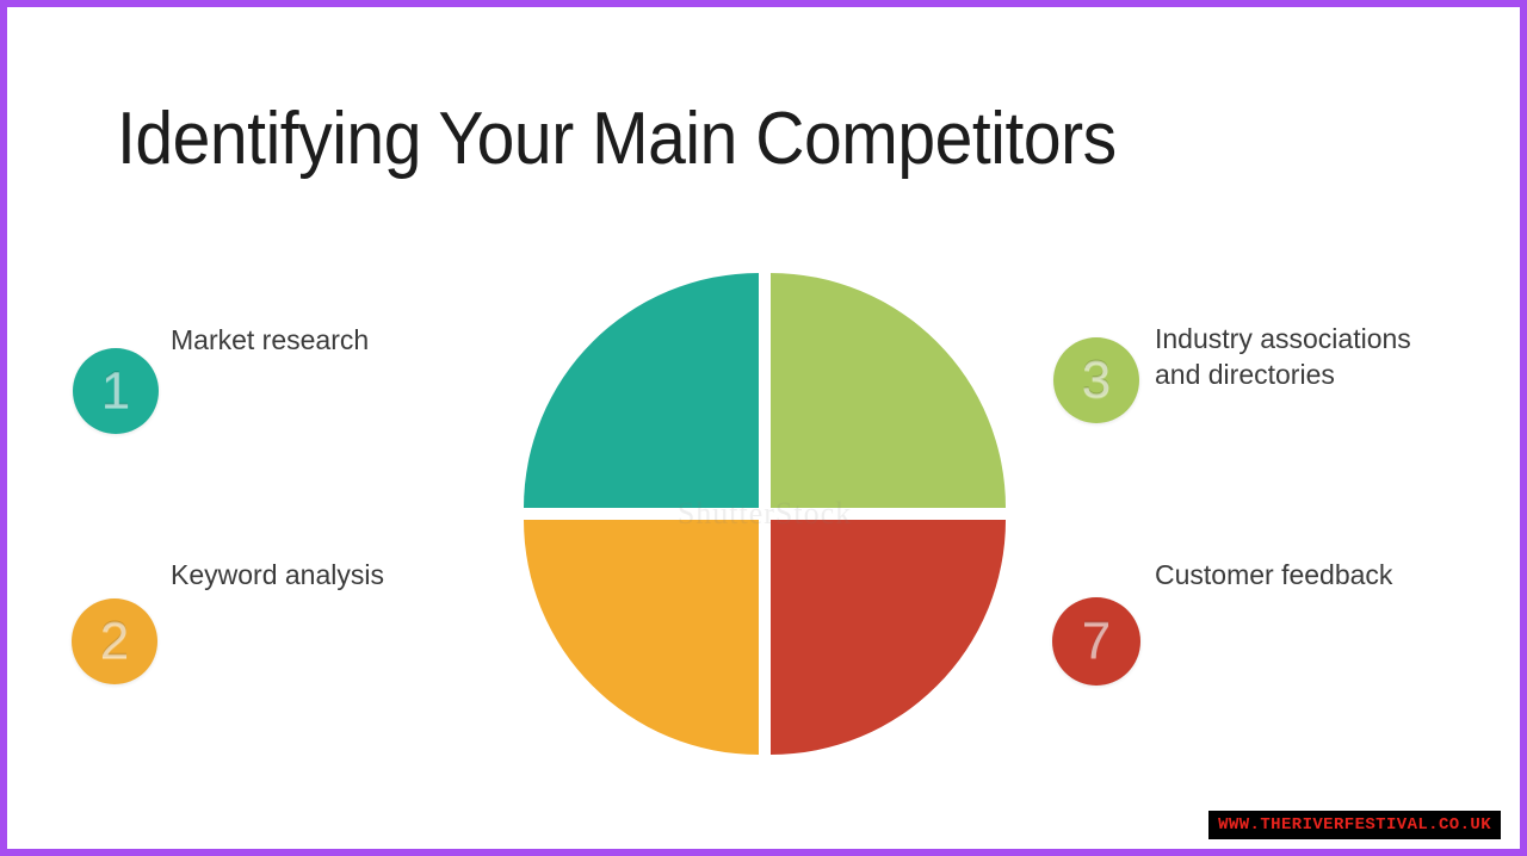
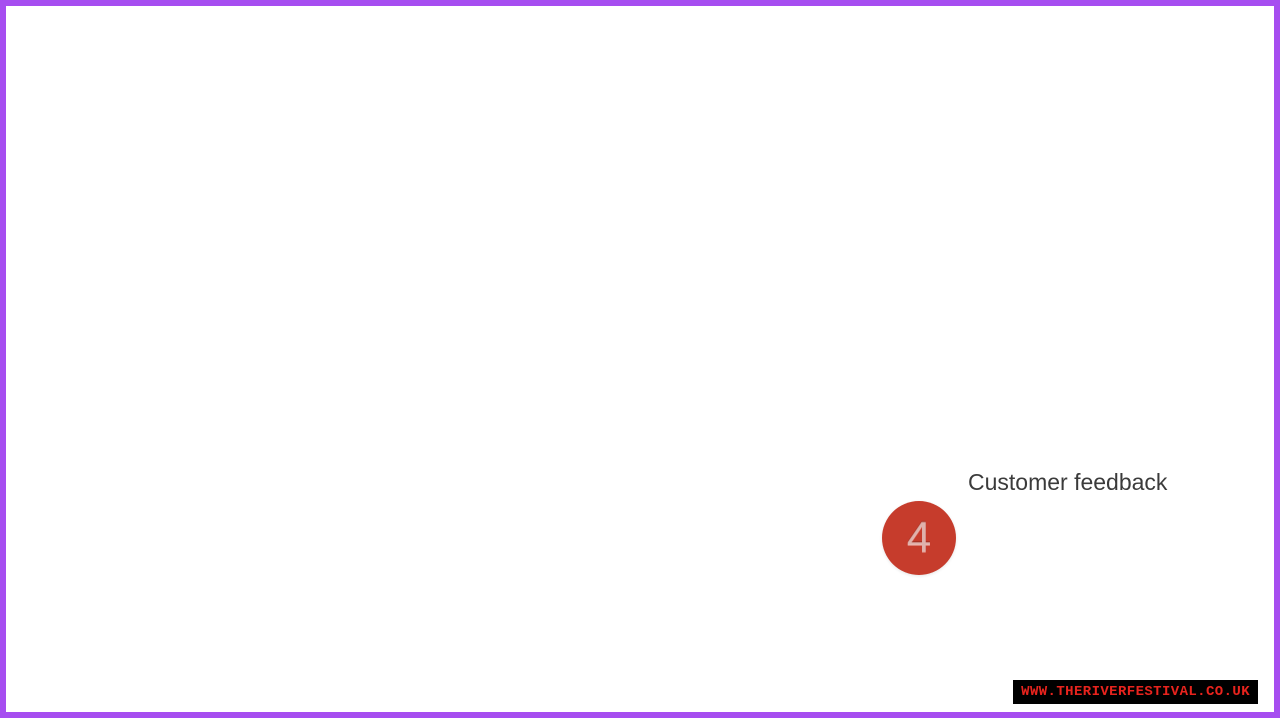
- Identifying Your Main Competitors
- ShutterStock
- 1
- Market research
- 2
- Keyword analysis
- 3
- Industry associations
- and directories
- 7
+ 4
  Customer feedback
  WWW.THERIVERFESTIVAL.CO.UK
